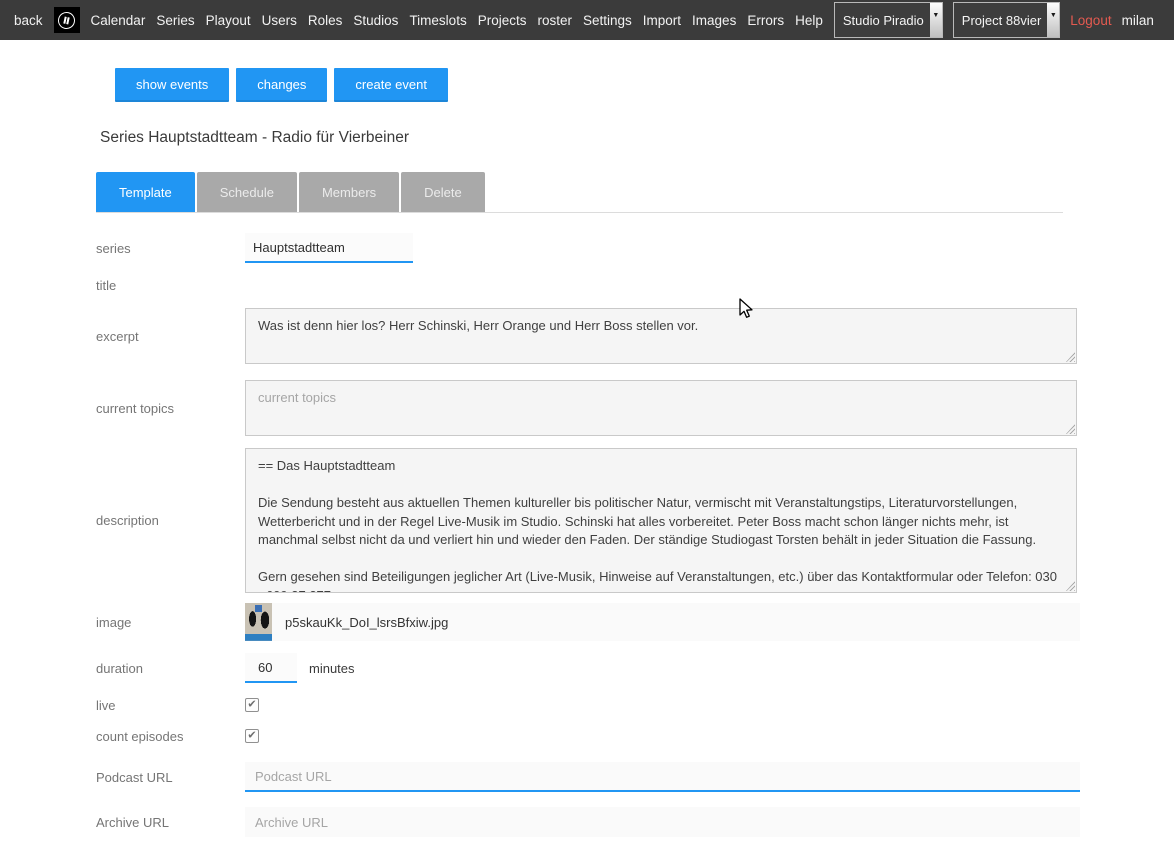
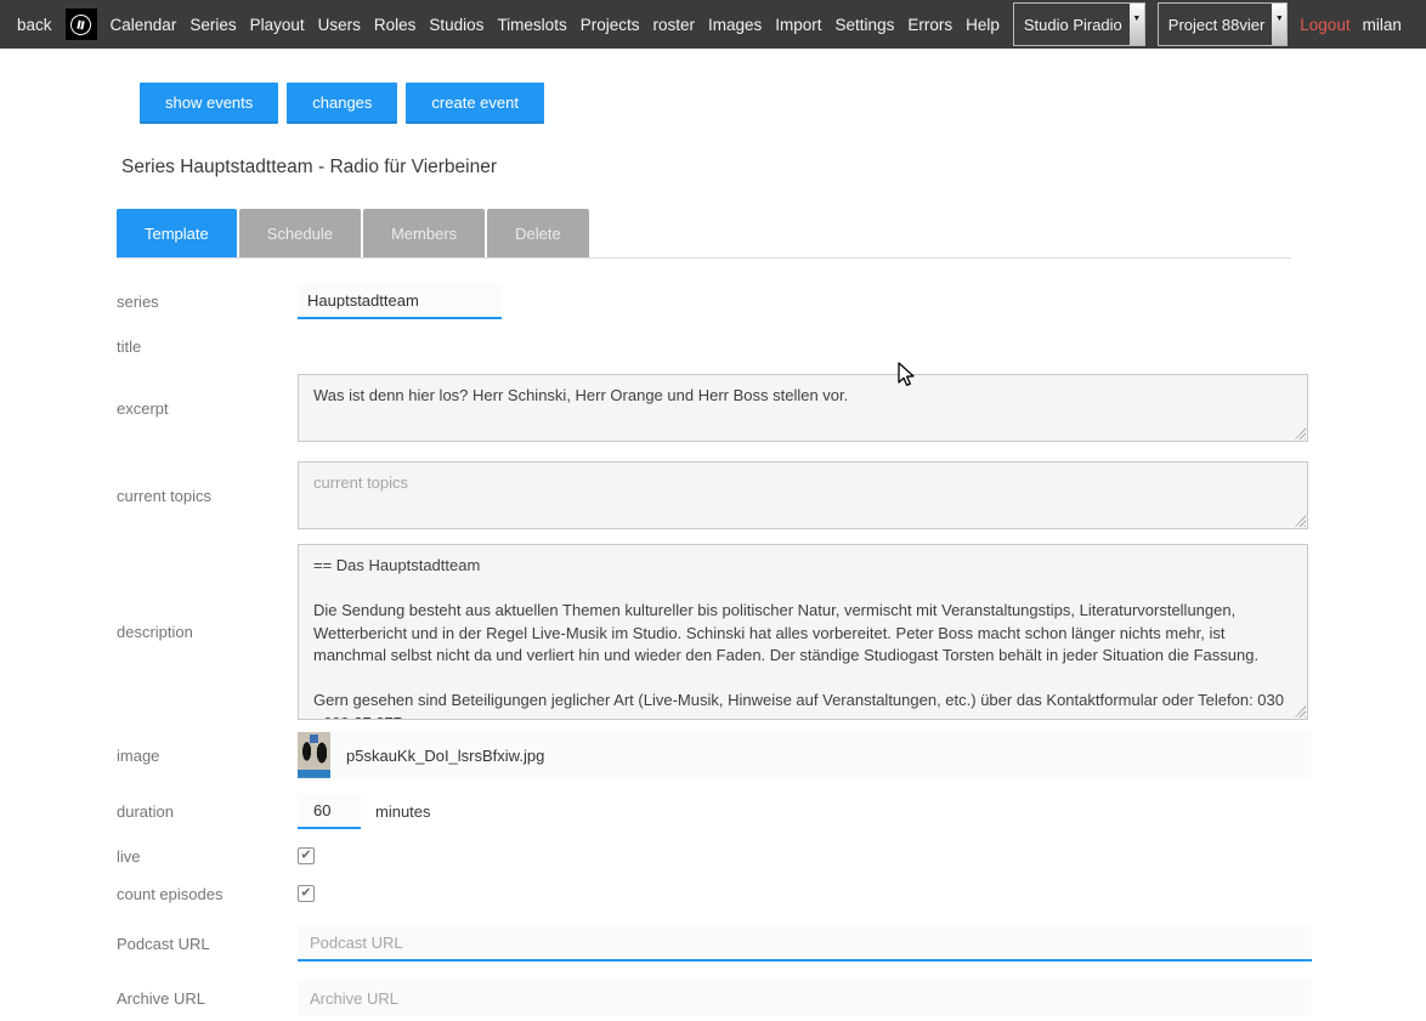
  back
  Calendar
  Series
  Playout
  Users
  Roles
  Studios
  Timeslots
  Projects
  roster
- Settings
+ Images
  Import
- Images
+ Settings
  Errors
  Help
  Studio Piradio
  Project 88vier
  Logout
  milan
  show events
  changes
  create event
  Series Hauptstadtteam - Radio für Vierbeiner
  Template
  Schedule
  Members
  Delete
  series
  Hauptstadtteam
  title
  excerpt
  Was ist denn hier los? Herr Schinski, Herr Orange und Herr Boss stellen vor.
  current topics
  current topics
  description
  == Das Hauptstadtteam
  image
  p5skauKk_DoI_lsrsBfxiw.jpg
  duration
  60
  minutes
  live
  ✔
  count episodes
  ✔
  Podcast URL
  Podcast URL
  Archive URL
  Archive URL
